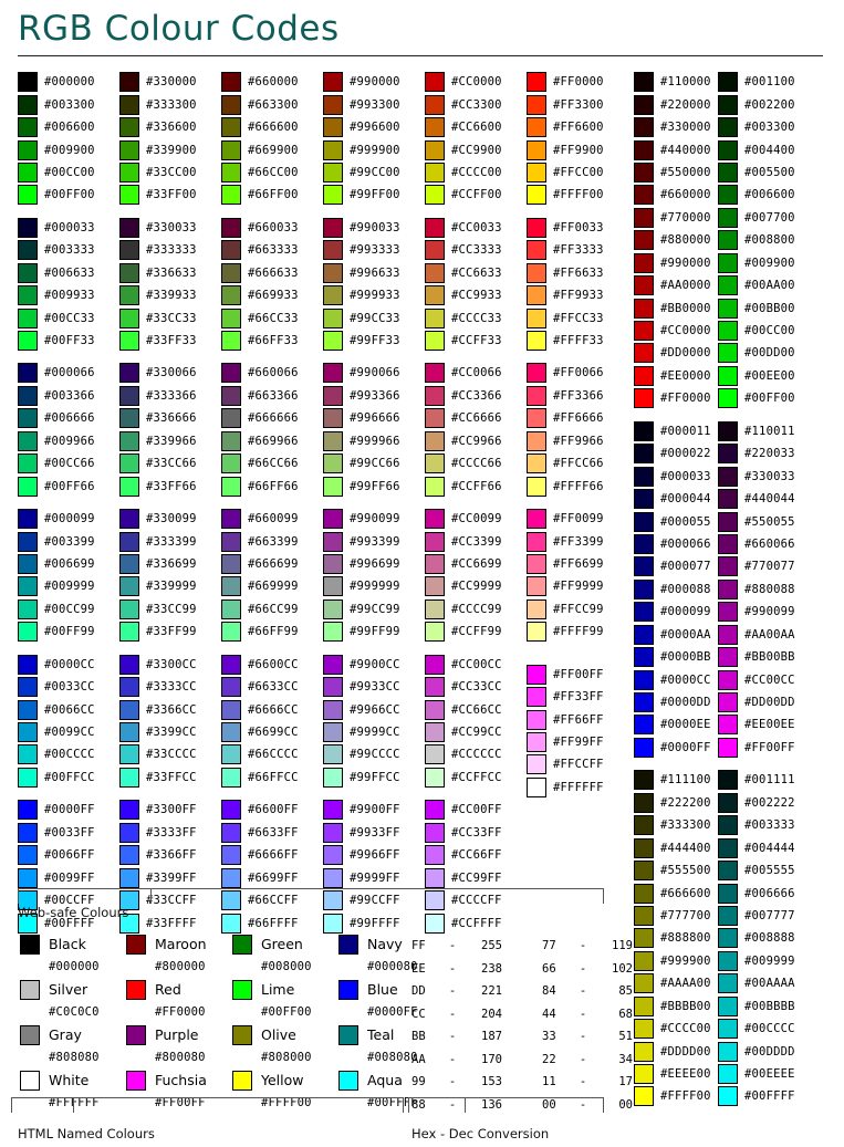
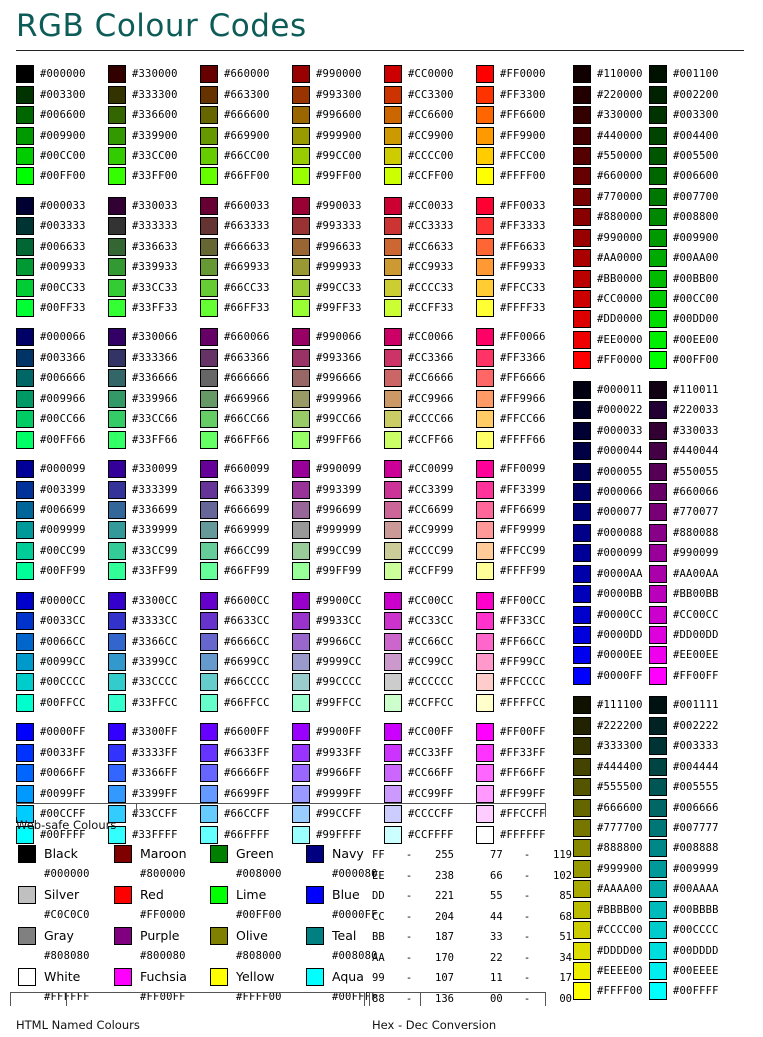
  RGB Colour Codes
  #000000
  #003300
  #006600
  #009900
  #00CC00
  #00FF00
  #000033
  #003333
  #006633
  #009933
  #00CC33
  #00FF33
  #000066
  #003366
  #006666
  #009966
  #00CC66
  #00FF66
  #000099
  #003399
  #006699
  #009999
  #00CC99
  #00FF99
  #0000CC
  #0033CC
  #0066CC
  #0099CC
  #00CCCC
  #00FFCC
  #0000FF
  #0033FF
  #0066FF
  #0099FF
  #00CCFF
  #00FFFF
  #330000
  #333300
  #336600
  #339900
  #33CC00
  #33FF00
  #330033
  #333333
  #336633
  #339933
  #33CC33
  #33FF33
  #330066
  #333366
  #336666
  #339966
  #33CC66
  #33FF66
  #330099
  #333399
  #336699
  #339999
  #33CC99
  #33FF99
  #3300CC
  #3333CC
  #3366CC
  #3399CC
  #33CCCC
  #33FFCC
  #3300FF
  #3333FF
  #3366FF
  #3399FF
  33CCFF
  #33FFFF
  #660000
  #663300
  #666600
  #669900
  #66CC00
  #66FF00
  #660033
  #663333
  #666633
  #669933
  #66CC33
  #66FF33
  #660066
  #663366
  #666666
  #669966
  #66CC66
  #66FF66
  #660099
  #663399
  #666699
  #669999
  #66CC99
  #66FF99
  #6600CC
  #6633CC
  #6666CC
  #6699CC
  #66CCCC
  #66FFCC
  #6600FF
  #6633FF
  #6666FF
  #6699FF
  #66CCFF
  #66FFFF
  #990000
  #993300
  #996600
  #999900
  #99CC00
  #99FF00
  #990033
  #993333
  #996633
  #999933
  #99CC33
  #99FF33
  #990066
  #993366
  #996666
  #999966
  #99CC66
  #99FF66
  #990099
  #993399
  #996699
  #999999
  #99CC99
  #99FF99
  #9900CC
  #9933CC
  #9966CC
  #9999CC
  #99CCCC
  #99FFCC
  #9900FF
  #9933FF
  #9966FF
  #9999FF
  #99CCFF
  #99FFFF
  #CC0000
  #CC3300
  #CC6600
  #CC9900
  #CCCC00
  #CCFF00
  #CC0033
  #CC3333
  #CC6633
  #CC9933
  #CCCC33
  #CCFF33
  #CC0066
  #CC3366
  #CC6666
  #CC9966
  #CCCC66
  #CCFF66
  #CC0099
  #CC3399
  #CC6699
  #CC9999
  #CCCC99
  #CCFF99
  #CC00CC
  #CC33CC
  #CC66CC
  #CC99CC
  #CCCCCC
  #CCFFCC
  #CC00FF
  #CC33FF
  #CC66FF
  #CC99FF
  #CCCCFF
  #CCFFFF
  #FF0000
  #FF3300
  #FF6600
  #FF9900
  #FFCC00
  #FFFF00
  #FF0033
  #FF3333
  #FF6633
  #FF9933
  #FFCC33
  #FFFF33
  #FF0066
  #FF3366
  #FF6666
  #FF9966
  #FFCC66
  #FFFF66
  #FF0099
  #FF3399
  #FF6699
  #FF9999
  #FFCC99
  #FFFF99
+ #FF00CC
+ #FF33CC
+ #FF66CC
+ #FF99CC
+ #FFCCCC
+ #FFFFCC
  #FF00FF
  #FF33FF
  #FF66FF
  #FF99FF
  #FFCCFF
  #FFFFFF
  #110000
  #220000
  #330000
  #440000
  #550000
  #660000
  #770000
  #880000
  #990000
  #AA0000
  #BB0000
  #CC0000
  #DD0000
  #EE0000
  #FF0000
  #000011
  #000022
  #000033
  #000044
  #000055
  #000066
  #000077
  #000088
  #000099
  #0000AA
  #0000BB
  #0000CC
  #0000DD
  #0000EE
  #0000FF
  #111100
  #222200
  #333300
  #444400
  #555500
  #666600
  #777700
  #888800
  #999900
  #AAAA00
  #BBBB00
  #CCCC00
  #DDDD00
  #EEEE00
  #FFFF00
  #001100
  #002200
  #003300
  #004400
  #005500
  #006600
  #007700
  #008800
  #009900
  #00AA00
  #00BB00
  #00CC00
  #00DD00
  #00EE00
  #00FF00
  #110011
  #220033
  #330033
  #440044
  #550055
  #660066
  #770077
  #880088
  #990099
  #AA00AA
  #BB00BB
  #CC00CC
  #DD00DD
  #EE00EE
  #FF00FF
  #001111
  #002222
  #003333
  #004444
  #005555
  #006666
  #007777
  #008888
  #009999
  #00AAAA
  #00BBBB
  #00CCCC
  #00DDDD
  #00EEEE
  #00FFFF
  Web-safe Colours
  Black
  #000000
  Silver
  #C0C0C0
  Gray
  #808080
  White
  #FFFFF
  Maroon
  #800000
  Red
  #FF0000
  Purple
  #800080
  Fuchsia
  #FF00FF
  Green
  #008000
  Lime
  #00FF00
  Olive
  #808000
  Yellow
  #FFFF00
  Navy
  #000080
  Blue
  #0000FF
  Teal
  #008080
  Aqua
  #00FFFF
  FF
  -
  255
  EE
  -
  238
  DD
  -
  221
  CC
  -
  204
  BB
  -
  187
  AA
  -
  170
  99
  -
- 153
+ 107
  88
  -
  136
  77
  -
  119
  66
  -
  102
- 84
+ 55
  -
  85
  44
  -
  68
  33
  -
  51
  22
  -
  34
  11
  -
  17
  00
  -
  00
  HTML Named Colours
  Hex - Dec Conversion
